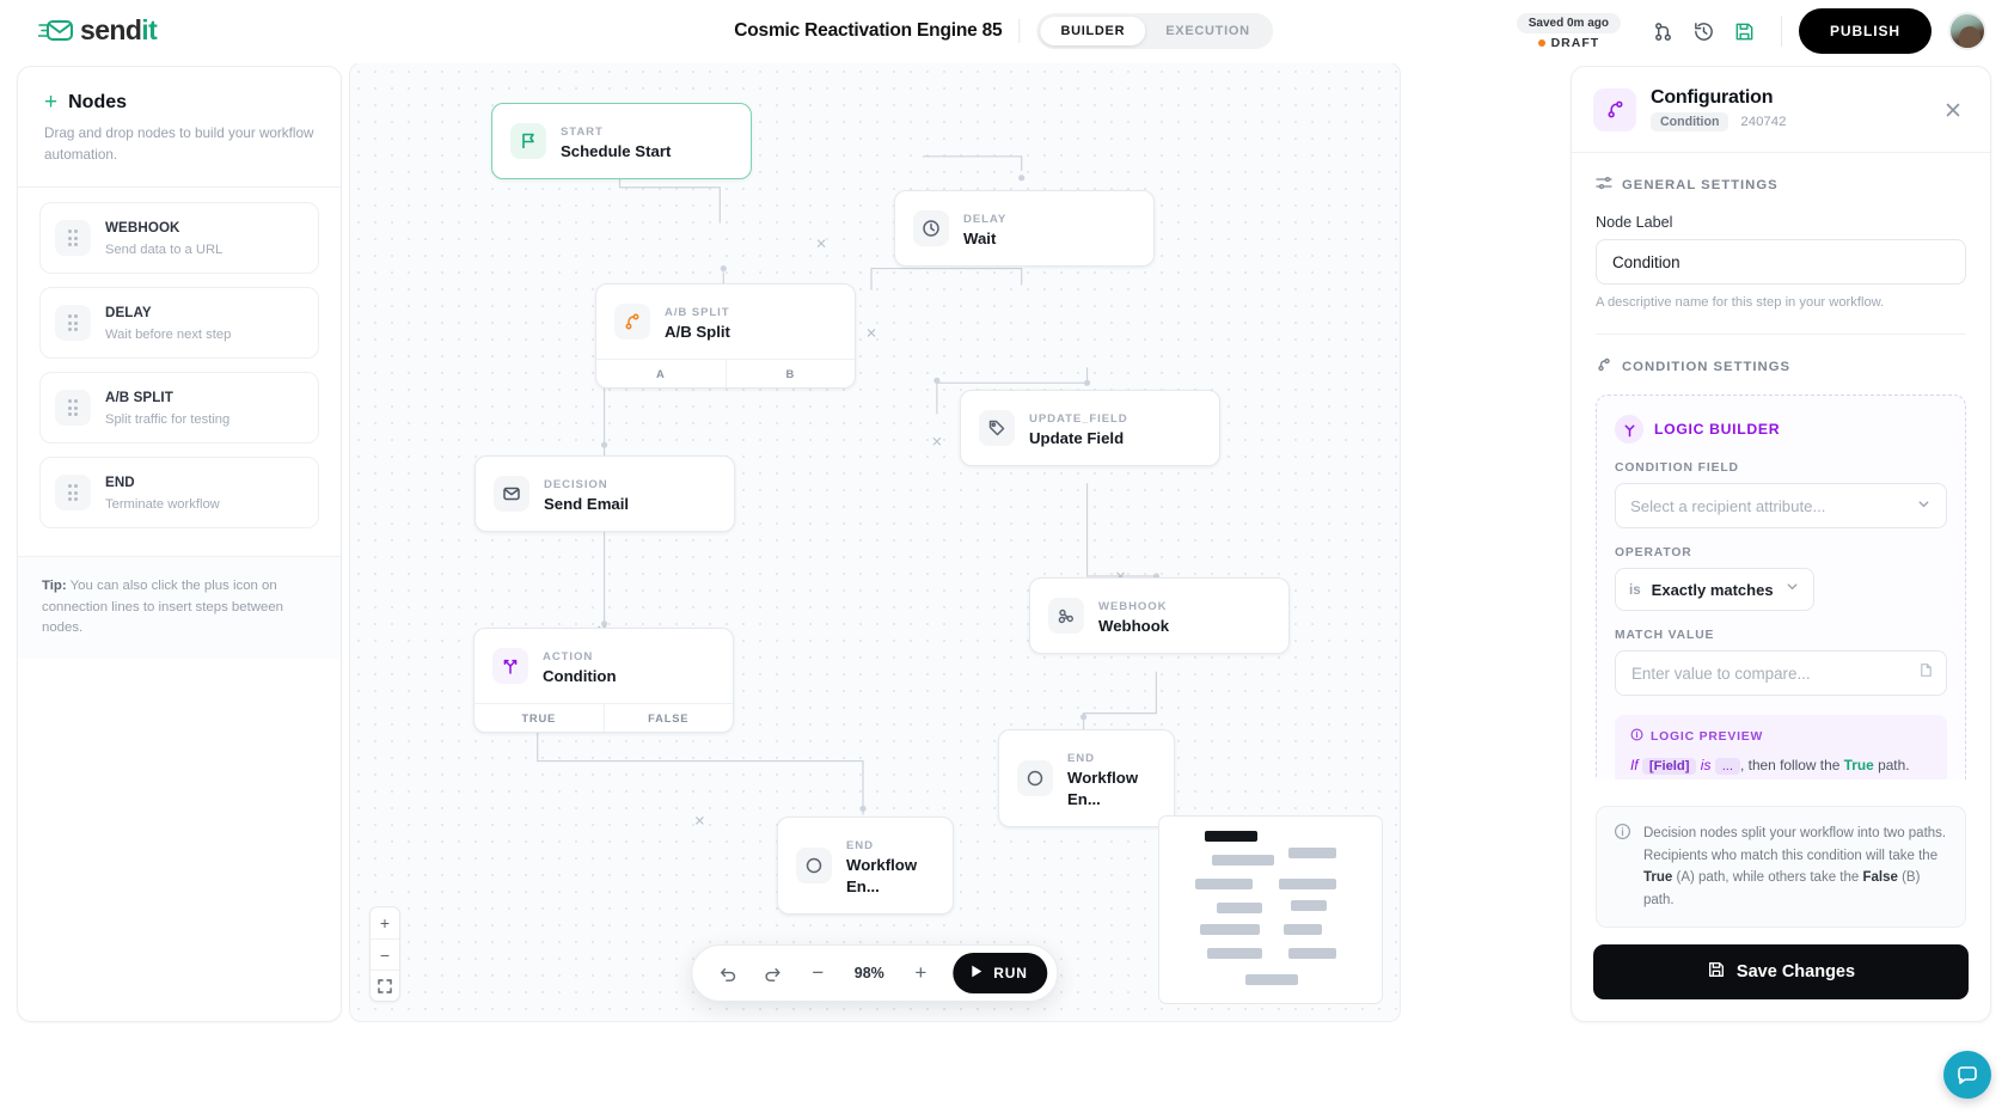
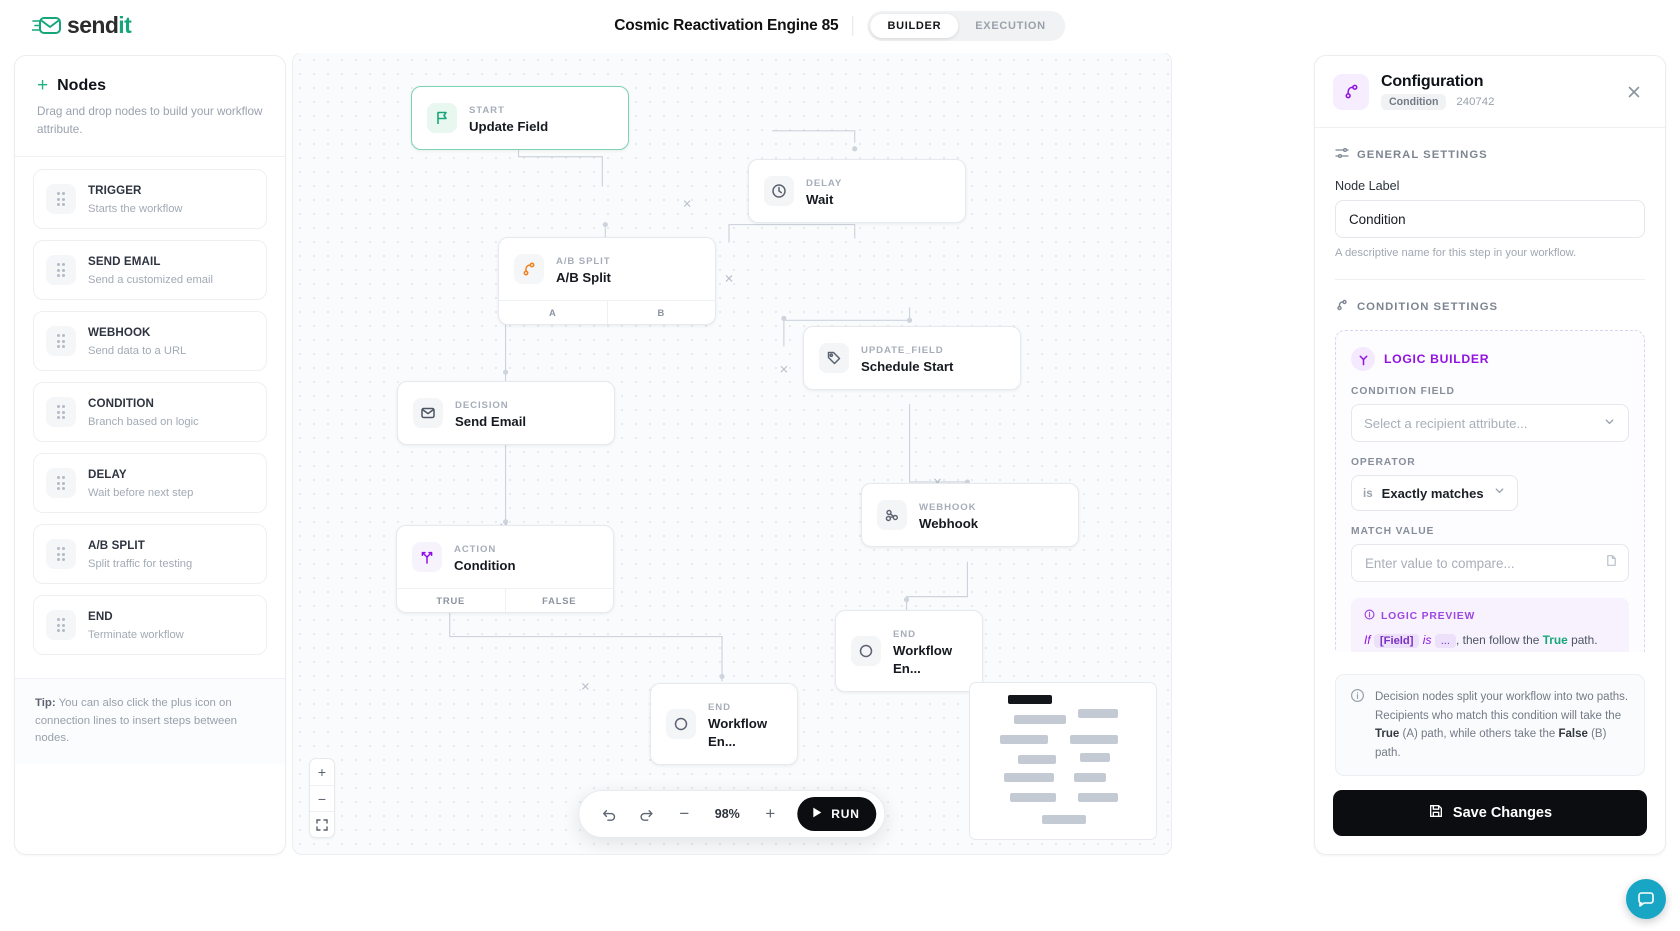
  sendit
  Cosmic Reactivation Engine 85
  BUILDER
  EXECUTION
- Saved 0m ago
- DRAFT
- PUBLISH
  +
  Nodes
- Drag and drop nodes to build your workflow automation.
+ Drag and drop nodes to build your workflow attribute.
+ TRIGGER
+ Starts the workflow
+ SEND EMAIL
+ Send a customized email
  WEBHOOK
  Send data to a URL
+ CONDITION
+ Branch based on logic
  DELAY
  Wait before next step
  A/B SPLIT
  Split traffic for testing
  END
  Terminate workflow
  Tip: You can also click the plus icon on connection lines to insert steps between nodes.
  START
- Schedule Start
+ Update Field
  DELAY
  Wait
  A/B SPLIT
  A/B Split
  A
  B
  UPDATE_FIELD
- Update Field
+ Schedule Start
  DECISION
  Send Email
  WEBHOOK
  Webhook
  ACTION
  Condition
  TRUE
  FALSE
  END
  Workflow En...
  END
  Workflow En...
  +
  −
  −
  98%
  +
  RUN
  Configuration
  Condition
  240742
  GENERAL SETTINGS
  Node Label
  Condition
  A descriptive name for this step in your workflow.
  CONDITION SETTINGS
  LOGIC BUILDER
  CONDITION FIELD
  Select a recipient attribute...
  OPERATOR
  is
  Exactly matches
  MATCH VALUE
  Enter value to compare...
  LOGIC PREVIEW
  If [Field] is ... , then follow the True path.
  Decision nodes split your workflow into two paths. Recipients who match this condition will take the True (A) path, while others take the False (B) path.
  Save Changes
